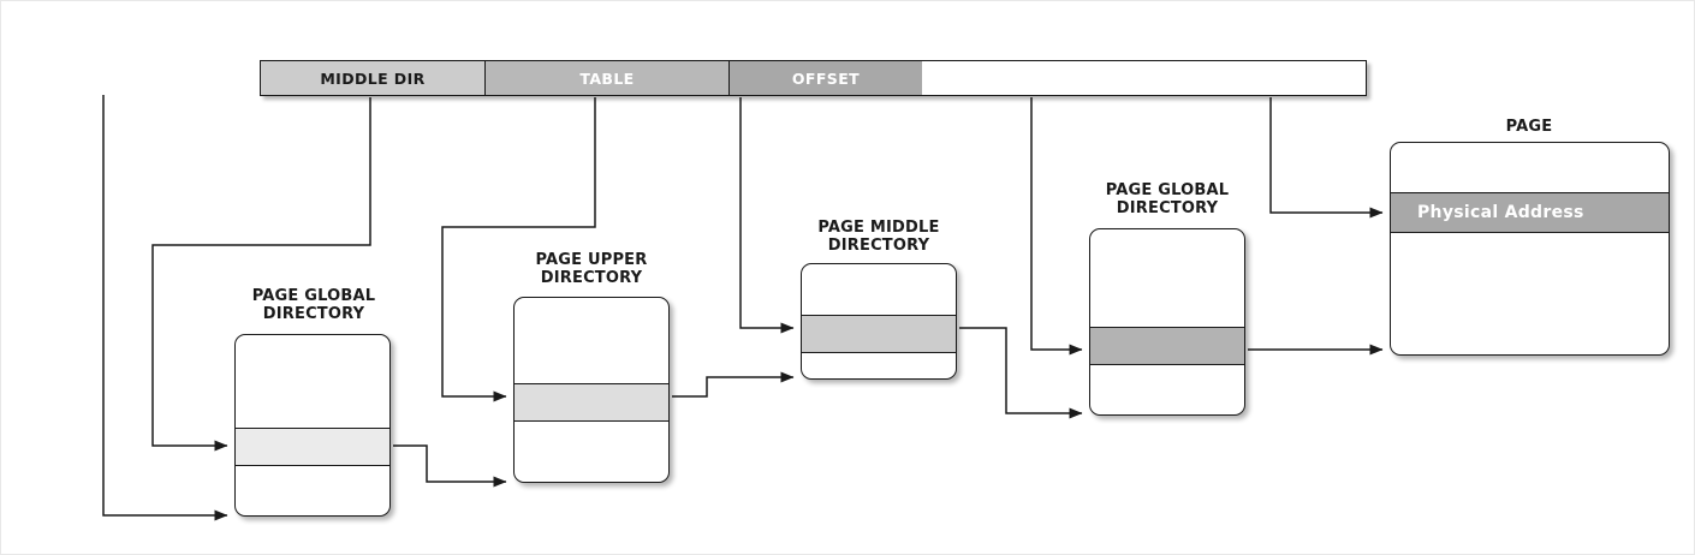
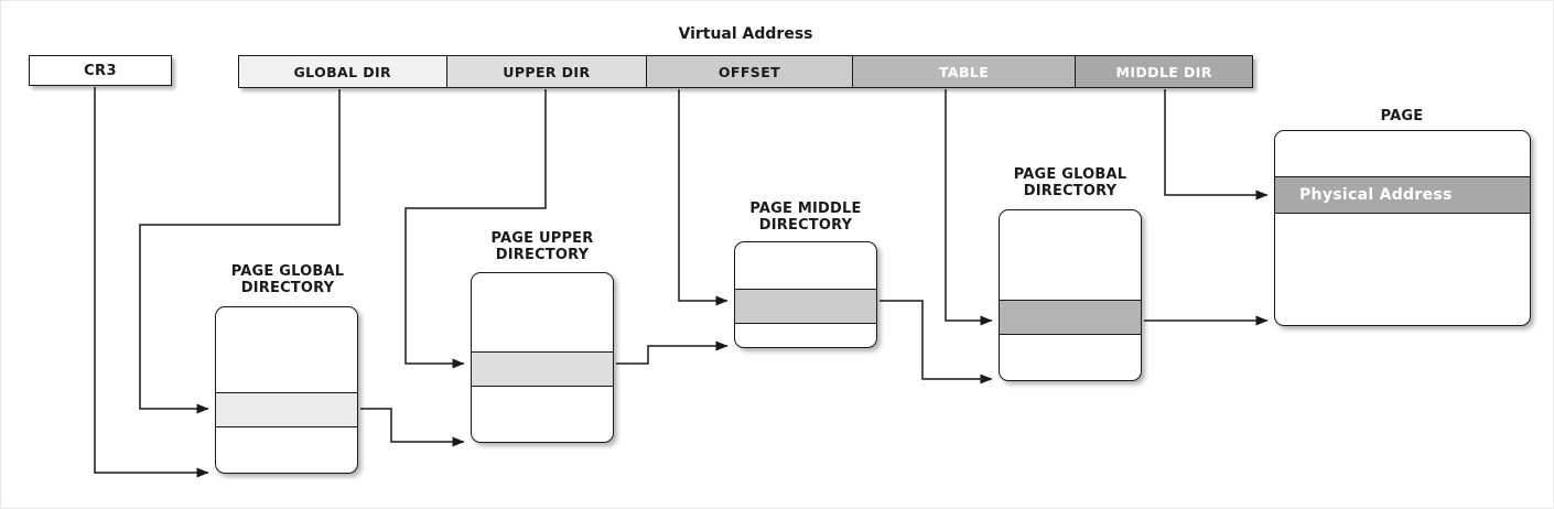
+ CR3
+ Virtual Address
+ GLOBAL DIR
+ UPPER DIR
- MIDDLE DIR
+ OFFSET
  TABLE
- OFFSET
+ MIDDLE DIR
  PAGE GLOBAL
  DIRECTORY
  PAGE UPPER
  DIRECTORY
  PAGE MIDDLE
  DIRECTORY
  PAGE GLOBAL
  DIRECTORY
  PAGE
  Physical Address
